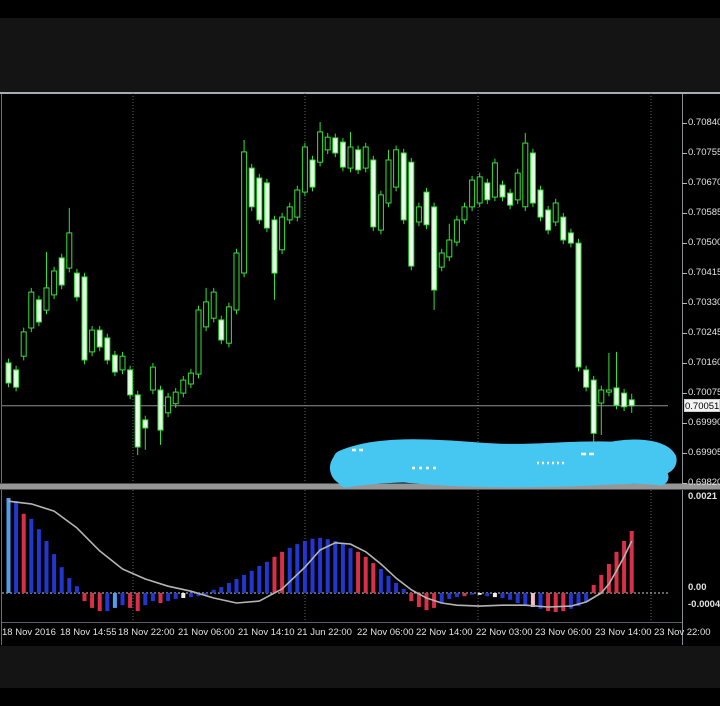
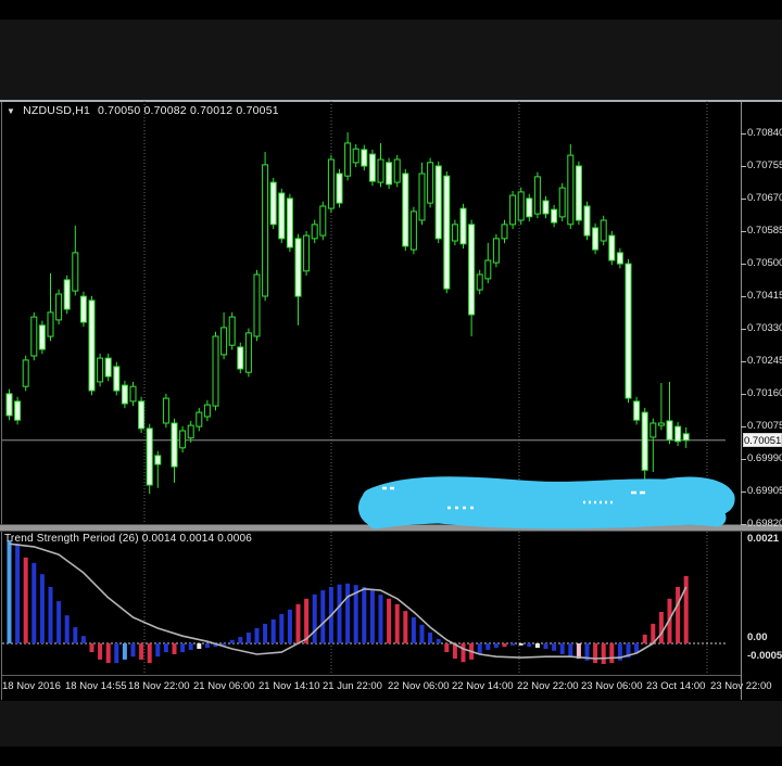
+ ▼
+ NZDUSD,H1
+ 0.70050 0.70082 0.70012 0.70051
+ Trend Strength Period (26) 0.0014 0.0014 0.0006
  0.7084
  0.7075
  0.7067
  0.7058
  0.7050
  0.7041
  0.7033
  0.7024
  0.7016
  0.7007
  0.6999
  0.6990
  0.6982
  0.0021
  0.00
- -0.0004
+ -0.0005
  18 Nov 2016
  18 Nov 14:55
  18 Nov 22:00
  21 Nov 06:00
  21 Nov 14:10
  21 Jun 22:00
  22 Nov 06:00
  22 Nov 14:00
- 22 Nov 03:00
+ 22 Nov 22:00
  23 Nov 06:00
- 23 Nov 14:00
+ 23 Oct 14:00
  23 Nov 22:00
  0.70051
